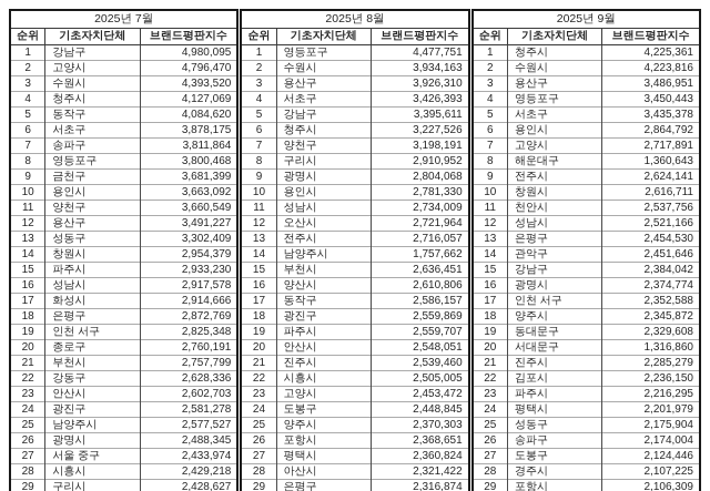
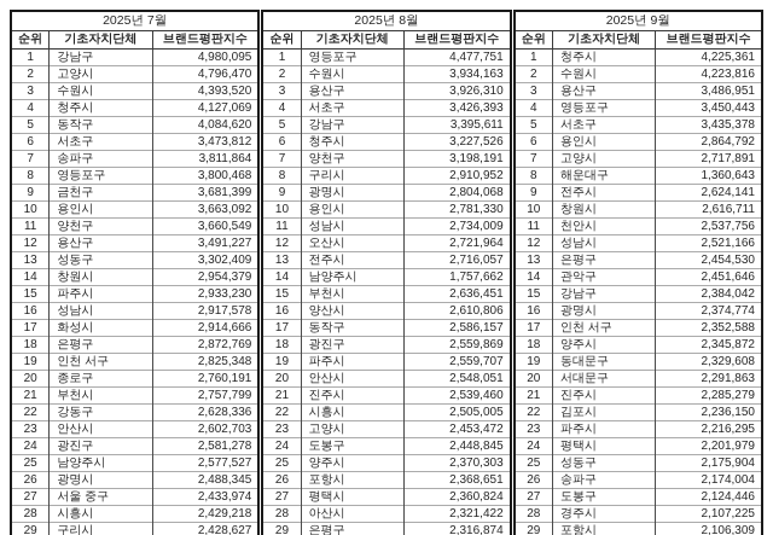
  2025년 7월
  순위	기초자치단체	브랜드평판지수
  1	강남구	4,980,095
  2	고양시	4,796,470
  3	수원시	4,393,520
  4	청주시	4,127,069
  5	동작구	4,084,620
- 6	서초구	3,878,175
+ 6	서초구	3,473,812
  7	송파구	3,811,864
  8	영등포구	3,800,468
  9	금천구	3,681,399
  10	용인시	3,663,092
  11	양천구	3,660,549
  12	용산구	3,491,227
  13	성동구	3,302,409
  14	창원시	2,954,379
  15	파주시	2,933,230
  16	성남시	2,917,578
  17	화성시	2,914,666
  18	은평구	2,872,769
  19	인천 서구	2,825,348
  20	종로구	2,760,191
  21	부천시	2,757,799
  22	강동구	2,628,336
  23	안산시	2,602,703
  24	광진구	2,581,278
  25	남양주시	2,577,527
  26	광명시	2,488,345
  27	서울 중구	2,433,974
  28	시흥시	2,429,218
  29	구리시	2,428,627
  2025년 8월
  순위	기초자치단체	브랜드평판지수
  1	영등포구	4,477,751
  2	수원시	3,934,163
  3	용산구	3,926,310
  4	서초구	3,426,393
  5	강남구	3,395,611
  6	청주시	3,227,526
  7	양천구	3,198,191
  8	구리시	2,910,952
  9	광명시	2,804,068
  10	용인시	2,781,330
  11	성남시	2,734,009
  12	오산시	2,721,964
  13	전주시	2,716,057
  14	남양주시	1,757,662
  15	부천시	2,636,451
  16	양산시	2,610,806
  17	동작구	2,586,157
  18	광진구	2,559,869
  19	파주시	2,559,707
  20	안산시	2,548,051
  21	진주시	2,539,460
  22	시흥시	2,505,005
  23	고양시	2,453,472
  24	도봉구	2,448,845
  25	양주시	2,370,303
  26	포항시	2,368,651
  27	평택시	2,360,824
  28	아산시	2,321,422
  29	은평구	2,316,874
  2025년 9월
  순위	기초자치단체	브랜드평판지수
  1	청주시	4,225,361
  2	수원시	4,223,816
  3	용산구	3,486,951
  4	영등포구	3,450,443
  5	서초구	3,435,378
  6	용인시	2,864,792
  7	고양시	2,717,891
  8	해운대구	1,360,643
  9	전주시	2,624,141
  10	창원시	2,616,711
  11	천안시	2,537,756
  12	성남시	2,521,166
  13	은평구	2,454,530
  14	관악구	2,451,646
  15	강남구	2,384,042
  16	광명시	2,374,774
  17	인천 서구	2,352,588
  18	양주시	2,345,872
  19	동대문구	2,329,608
- 20	서대문구	1,316,860
+ 20	서대문구	2,291,863
  21	진주시	2,285,279
  22	김포시	2,236,150
  23	파주시	2,216,295
  24	평택시	2,201,979
  25	성동구	2,175,904
  26	송파구	2,174,004
  27	도봉구	2,124,446
  28	경주시	2,107,225
  29	포항시	2,106,309
